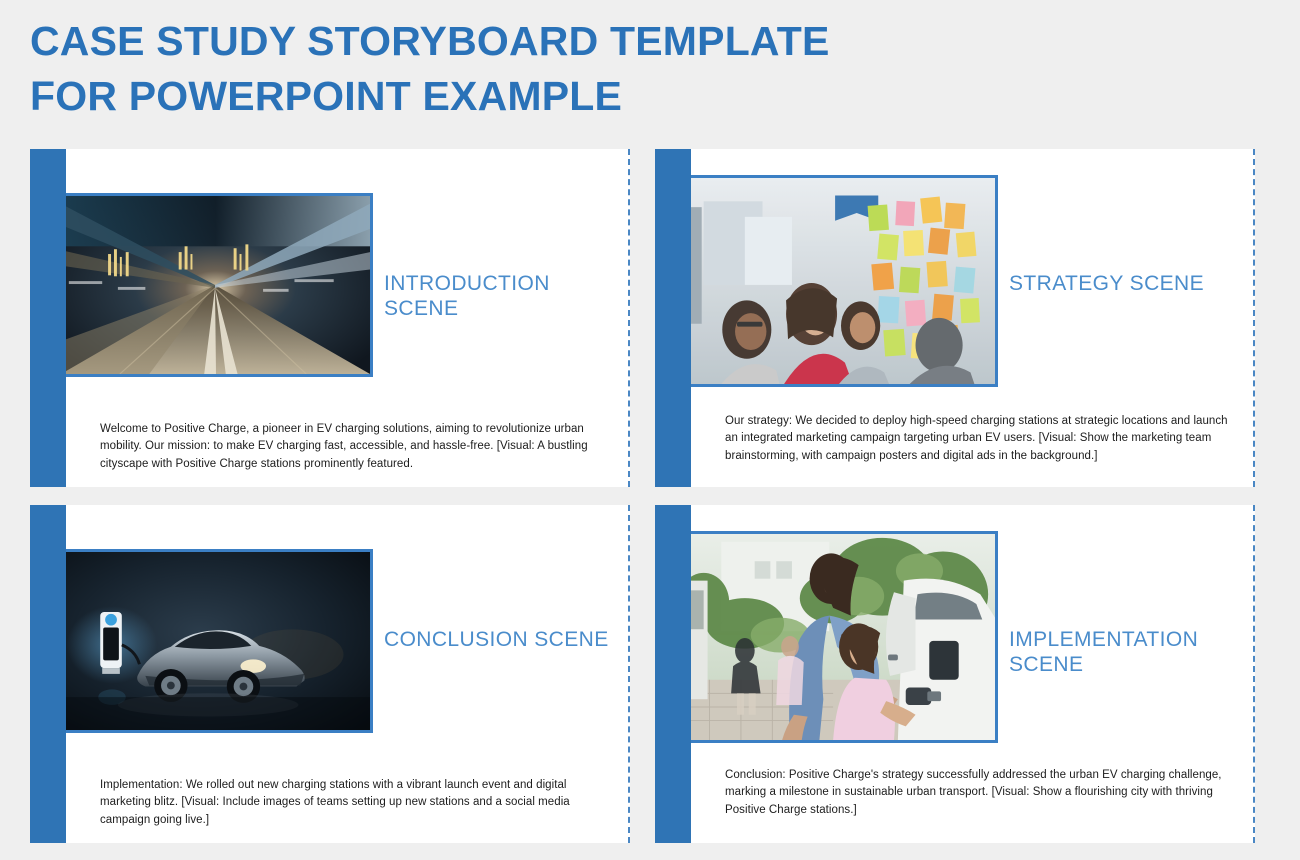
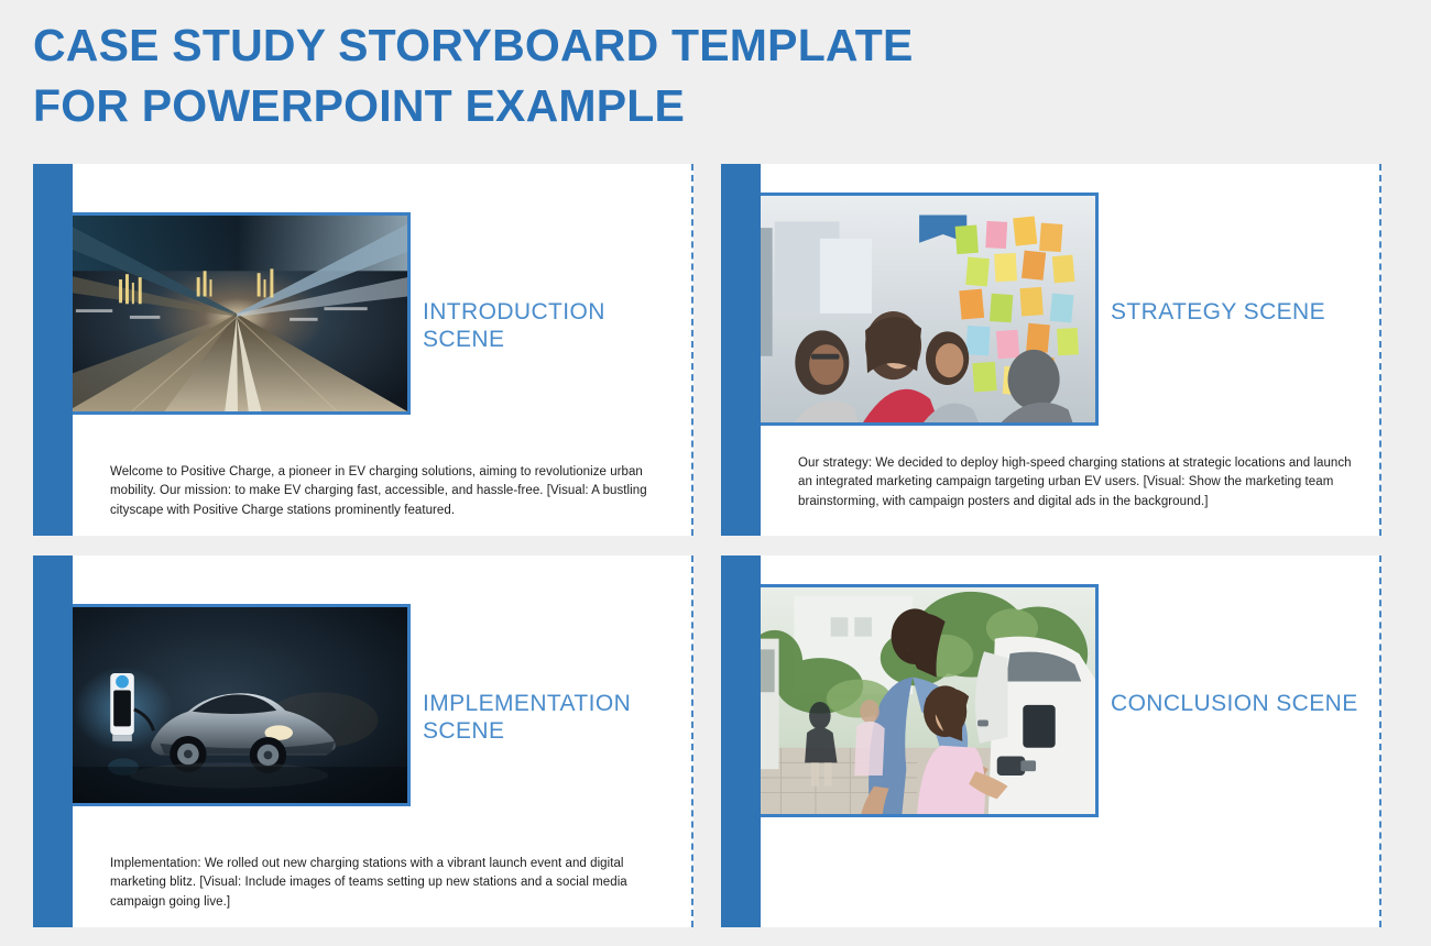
  CASE STUDY STORYBOARD TEMPLATE
  FOR POWERPOINT EXAMPLE
  INTRODUCTION SCENE
  Welcome to Positive Charge, a pioneer in EV charging solutions, aiming to revolutionize urban mobility. Our mission: to make EV charging fast, accessible, and hassle-free. [Visual: A bustling cityscape with Positive Charge stations prominently featured.
  STRATEGY SCENE
  Our strategy: We decided to deploy high-speed charging stations at strategic locations and launch an integrated marketing campaign targeting urban EV users. [Visual: Show the marketing team brainstorming, with campaign posters and digital ads in the background.]
- CONCLUSION SCENE
+ IMPLEMENTATION SCENE
  Implementation: We rolled out new charging stations with a vibrant launch event and digital marketing blitz. [Visual: Include images of teams setting up new stations and a social media campaign going live.]
- IMPLEMENTATION SCENE
+ CONCLUSION SCENE
- Conclusion: Positive Charge's strategy successfully addressed the urban EV charging challenge, marking a milestone in sustainable urban transport. [Visual: Show a flourishing city with thriving Positive Charge stations.]
